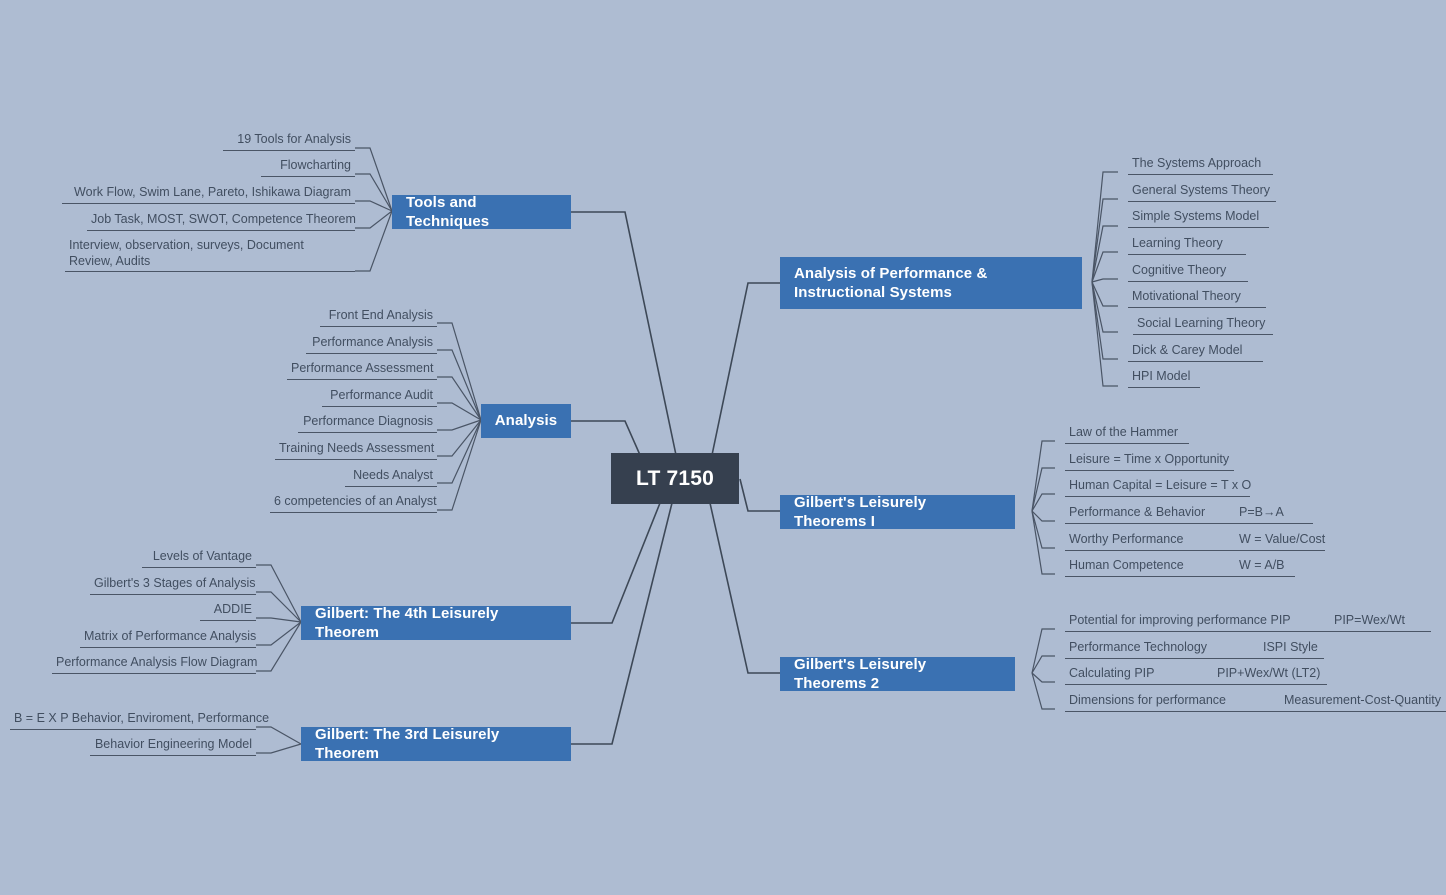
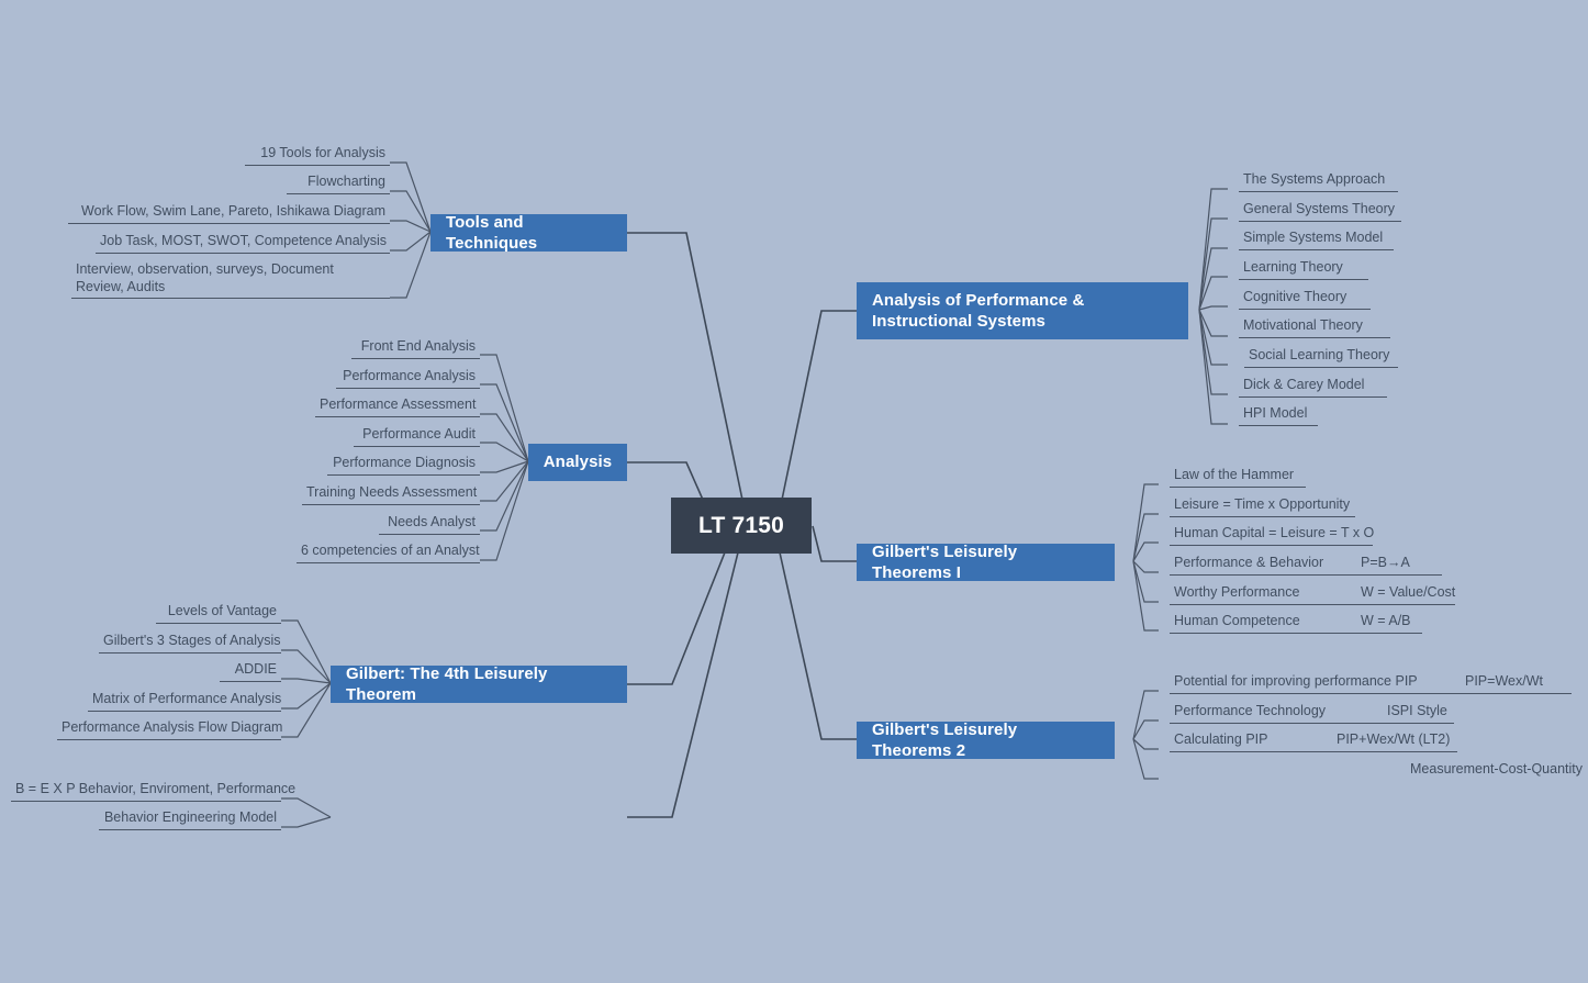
  LT 7150
  Tools and Techniques
  Analysis
  Gilbert: The 4th Leisurely Theorem
- Gilbert: The 3rd Leisurely Theorem
  Analysis of Performance & Instructional Systems
  Gilbert's Leisurely Theorems I
  Gilbert's Leisurely Theorems 2
  19 Tools for Analysis
  Flowcharting
  Work Flow, Swim Lane, Pareto, Ishikawa Diagram
- Job Task, MOST, SWOT, Competence Theorem
+ Job Task, MOST, SWOT, Competence Analysis
  Interview, observation, surveys, Document Review, Audits
  Front End Analysis
  Performance Analysis
  Performance Assessment
  Performance Audit
  Performance Diagnosis
  Training Needs Assessment
  Needs Analyst
  6 competencies of an Analyst
  Levels of Vantage
  Gilbert's 3 Stages of Analysis
  ADDIE
  Matrix of Performance Analysis
  Performance Analysis Flow Diagram
  B = E X P Behavior, Enviroment, Performance
  Behavior Engineering Model
  The Systems Approach
  General Systems Theory
  Simple Systems Model
  Learning Theory
  Cognitive Theory
  Motivational Theory
  Social Learning Theory
  Dick & Carey Model
  HPI Model
  Law of the Hammer
  Leisure = Time x Opportunity
  Human Capital = Leisure = T x O
  Performance & Behavior
  P=B→A
  Worthy Performance
  W = Value/Cost
  Human Competence
  W = A/B
  Potential for improving performance PIP
  PIP=Wex/Wt
  Performance Technology
  ISPI Style
  Calculating PIP
  PIP+Wex/Wt (LT2)
- Dimensions for performance
  Measurement-Cost-Quantity
